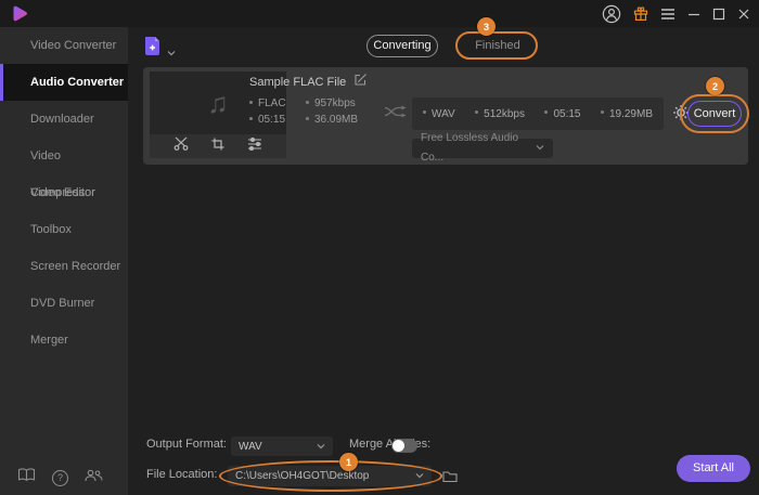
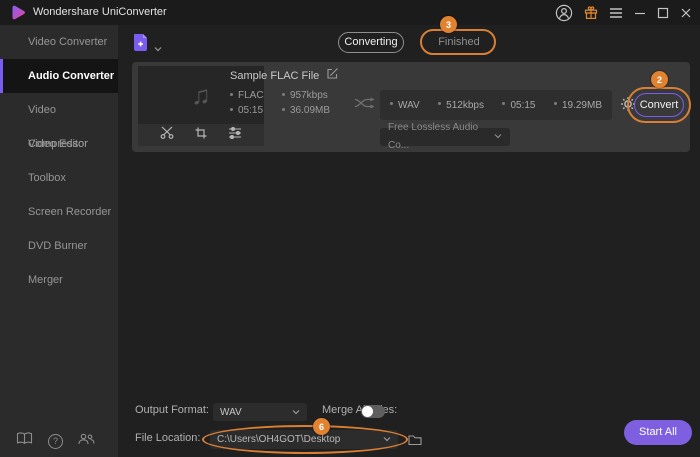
+ Wondershare UniConverter
  Video Converter
  Audio Converter
- Downloader
  Video Compressor
  Video Editor
  Toolbox
  Screen Recorder
  DVD Burner
  Merger
  ?
  Converting
  Finished
  ♫
  Sample FLAC File
  FLAC
  957kbps
  05:15
  36.09MB
  WAV
  512kbps
  05:15
  19.29MB
  Convert
  Free Lossless Audio Co...
  Output Format:
  WAV
  File Location:
  C:\Users\OH4GOT\Desktop
  Start All
  3
  2
- 1
+ 6
